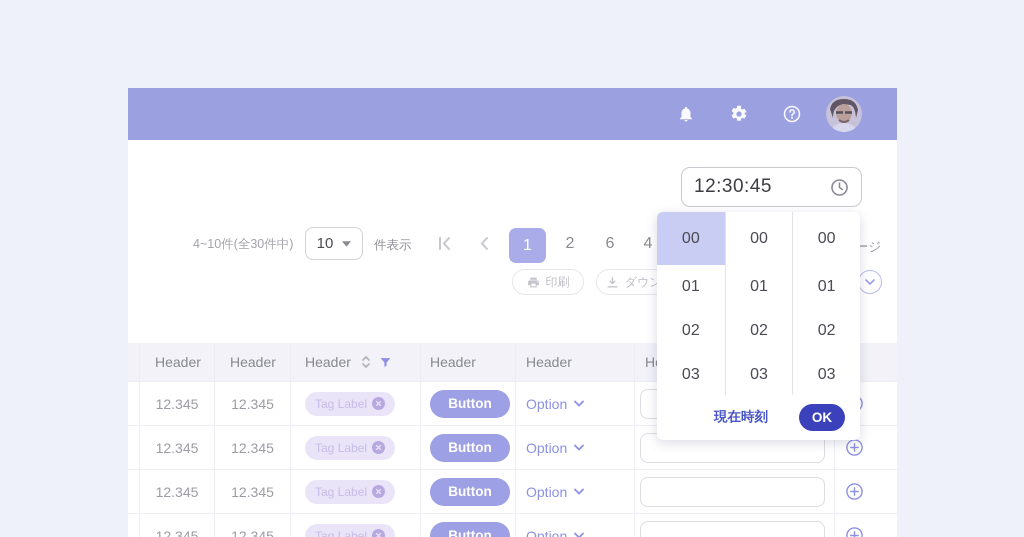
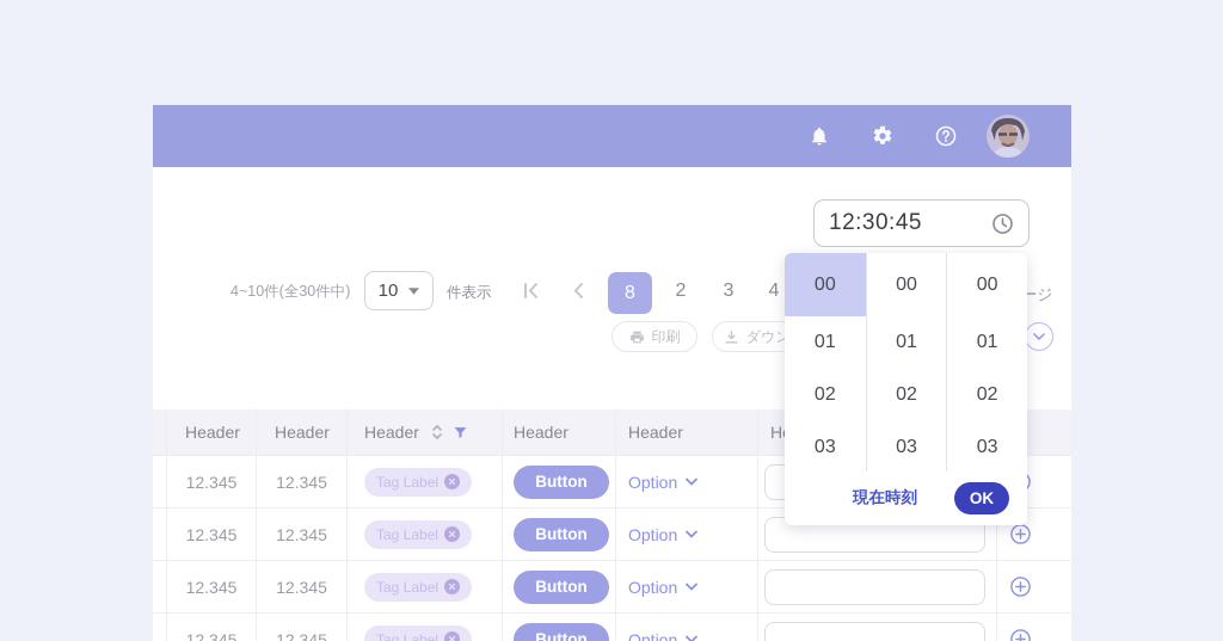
  12:30:45
  4~10件(全30件中)
  10
  件表示
- 1
+ 8
  2
- 6
+ 3
  4
  印刷
  Header
  Header
  Header
  Header
  Header
  12.345
  12.345
  Tag Label
  Button
  Option
  12.345
  12.345
  Tag Label
  Button
  Option
  12.345
  12.345
  Tag Label
  Button
  Option
  12.345
  12.345
  Tag Label
  Button
  Option
  00
  01
  02
  03
  00
  01
  02
  03
  00
  01
  02
  03
  現在時刻
  OK
